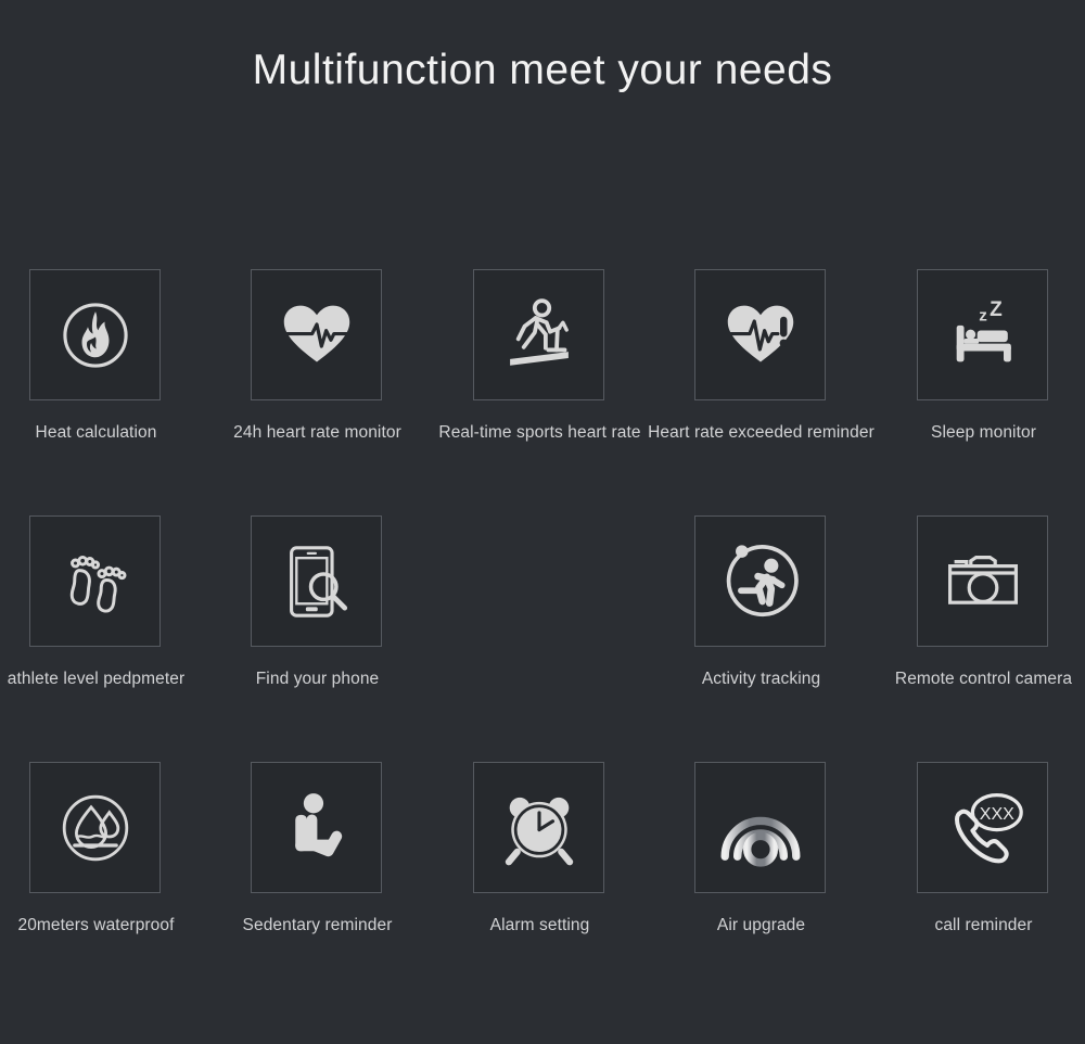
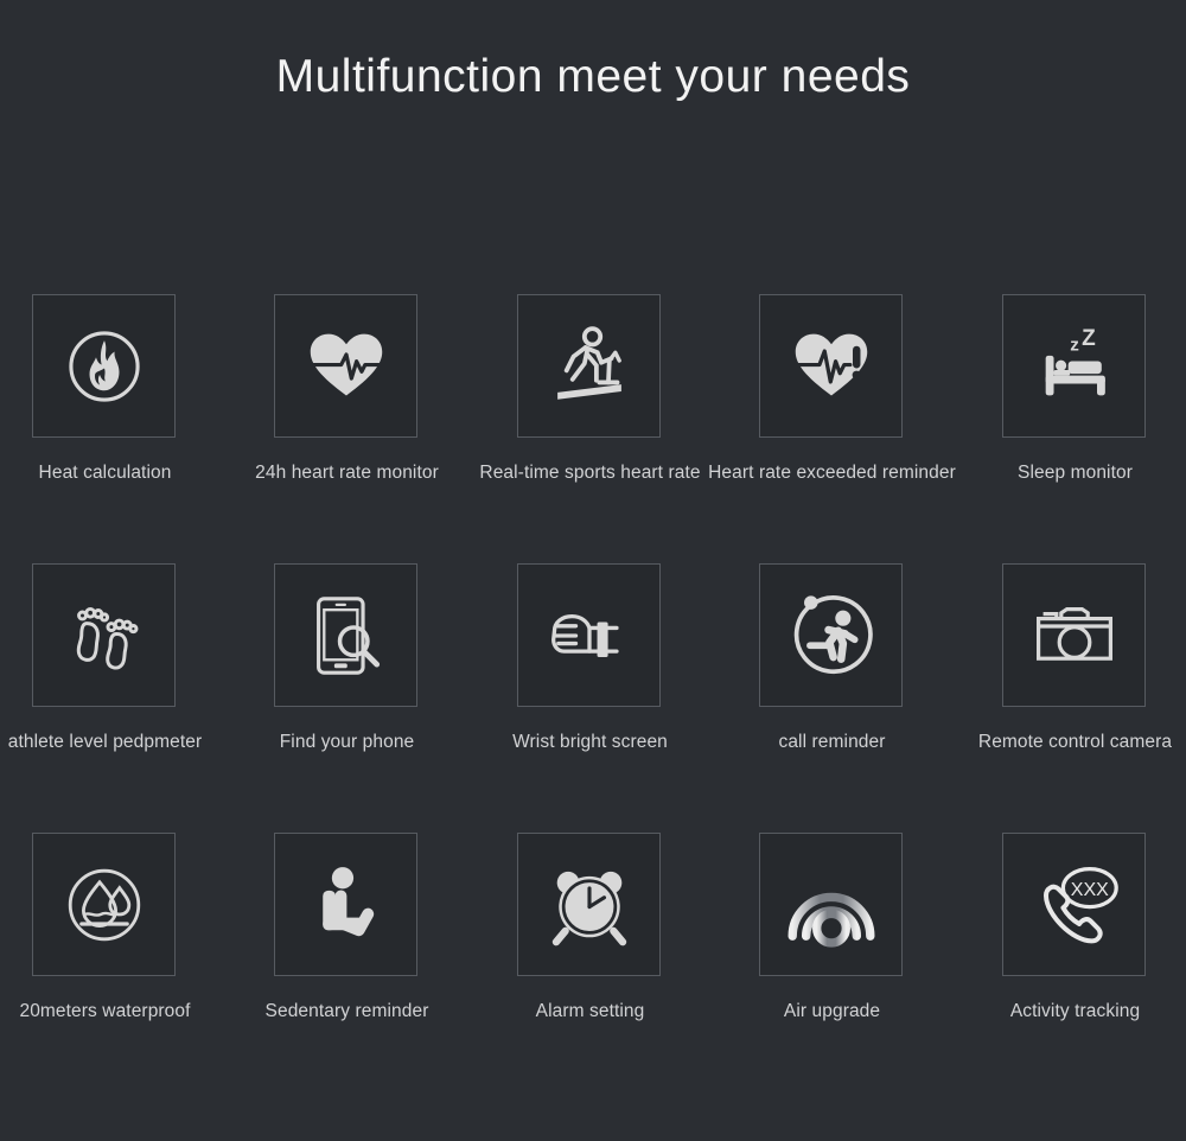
  Multifunction meet your needs
  Heat calculation
  24h heart rate monitor
  Real-time sports heart rate
  Heart rate exceeded reminder
  z
  Z
  Sleep monitor
  athlete level pedpmeter
  Find your phone
+ Wrist bright screen
- Activity tracking
+ call reminder
  Remote control camera
  20meters waterproof
  Sedentary reminder
  Alarm setting
  Air upgrade
  XXX
- call reminder
+ Activity tracking
